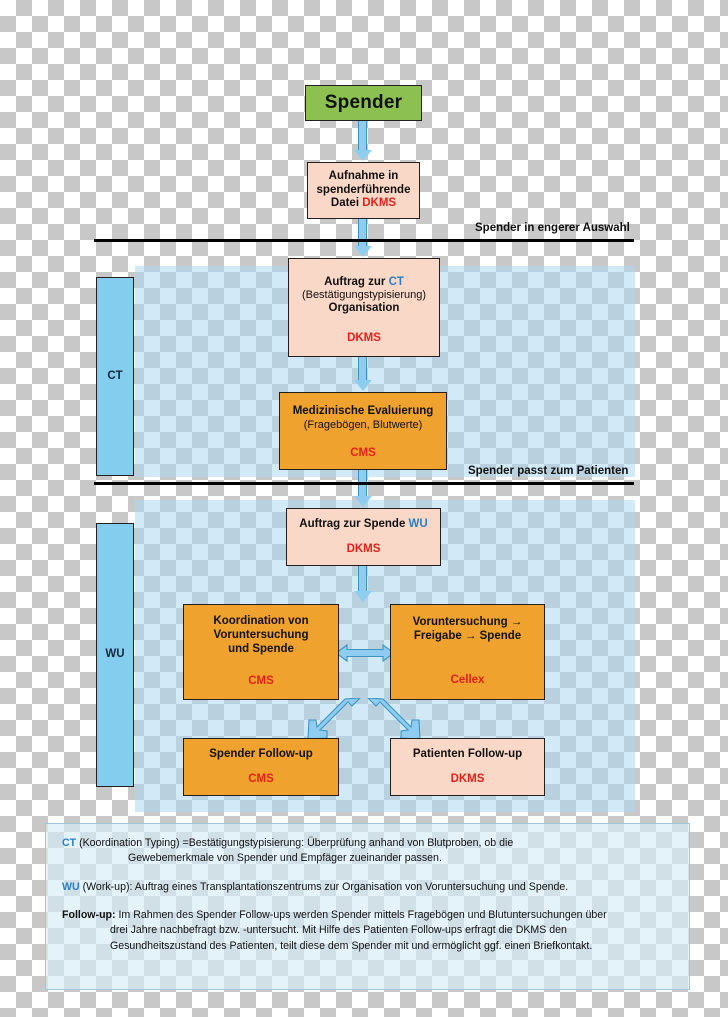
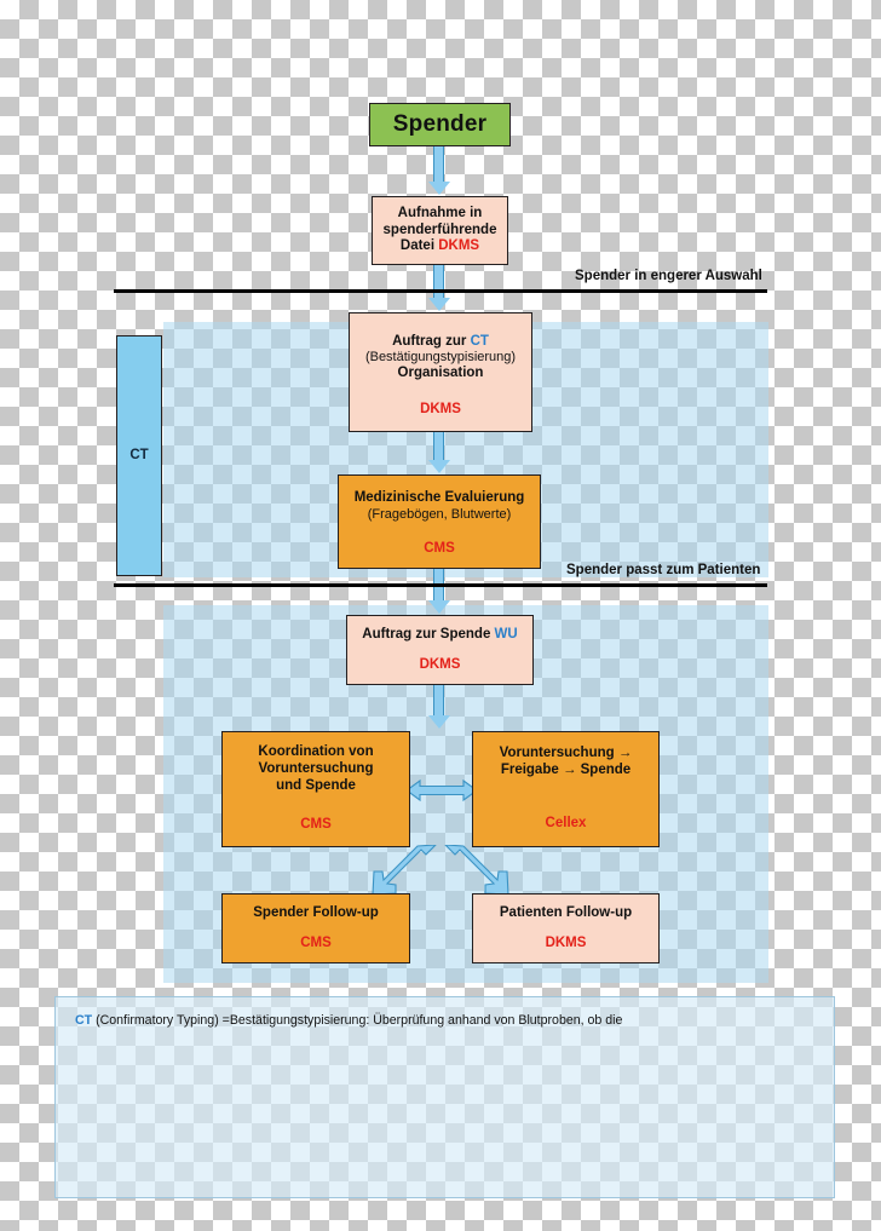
  Spender in engerer Auswahl
  Spender passt zum Patienten
  CT
- WU
  Spender
  Aufnahme in
  spenderführende
  Datei DKMS
  Auftrag zur CT
  (Bestätigungstypisierung)
  Organisation
  DKMS
  Medizinische Evaluierung
  (Fragebögen, Blutwerte)
  CMS
  Auftrag zur Spende WU
  DKMS
  Koordination von
  Voruntersuchung
  und Spende
  CMS
  Voruntersuchung →
  Freigabe → Spende
  Cellex
  Spender Follow-up
  CMS
  Patienten Follow-up
  DKMS
- CT (Koordination Typing) =Bestätigungstypisierung: Überprüfung anhand von Blutproben, ob die
+ CT (Confirmatory Typing) =Bestätigungstypisierung: Überprüfung anhand von Blutproben, ob die
- Gewebemerkmale von Spender und Empfäger zueinander passen.
- WU (Work-up): Auftrag eines Transplantationszentrums zur Organisation von Voruntersuchung und Spende.
- Follow-up: Im Rahmen des Spender Follow-ups werden Spender mittels Fragebögen und Blutuntersuchungen über
- drei Jahre nachbefragt bzw. -untersucht. Mit Hilfe des Patienten Follow-ups erfragt die DKMS den
- Gesundheitszustand des Patienten, teilt diese dem Spender mit und ermöglicht ggf. einen Briefkontakt.
